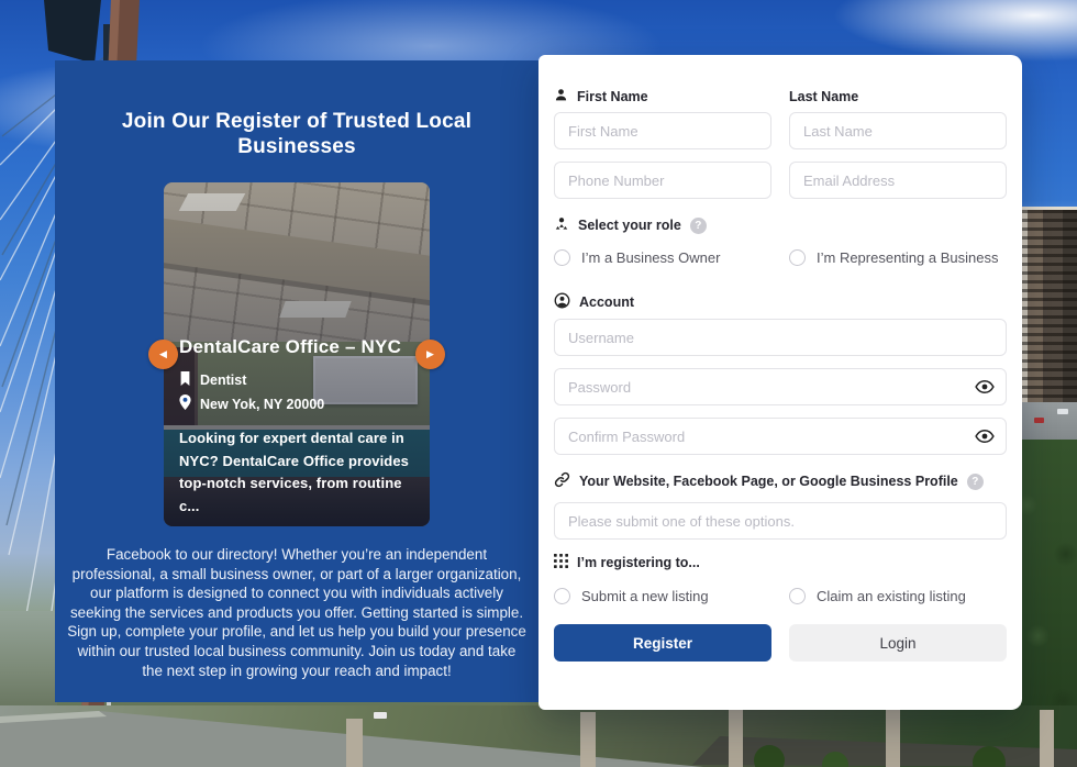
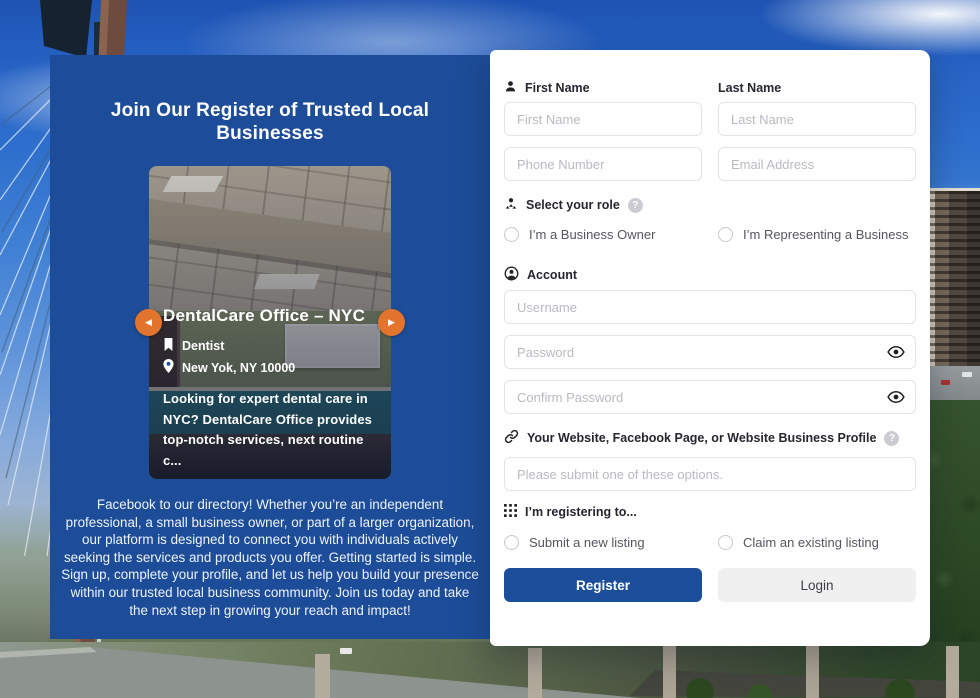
  Join Our Register of Trusted Local Businesses
  DentalCare Office – NYC
  Dentist
- New Yok, NY 20000
+ New Yok, NY 10000
- Looking for expert dental care in NYC? DentalCare Office provides top-notch services, from routine c...
+ Looking for expert dental care in NYC? DentalCare Office provides top-notch services, next routine c...
  ◀
  ▶
  Facebook to our directory! Whether you’re an independent professional, a small business owner, or part of a larger organization, our platform is designed to connect you with individuals actively seeking the services and products you offer. Getting started is simple. Sign up, complete your profile, and let us help you build your presence within our trusted local business community. Join us today and take the next step in growing your reach and impact!
  First Name
  Last Name
  First Name
  Last Name
  Phone Number
  Email Address
  Select your role
  ?
  I’m a Business Owner
  I’m Representing a Business
  Account
  Username
  Password
  Confirm Password
- Your Website, Facebook Page, or Google Business Profile
+ Your Website, Facebook Page, or Website Business Profile
  ?
  Please submit one of these options.
  I’m registering to...
  Submit a new listing
  Claim an existing listing
  Register
  Login
